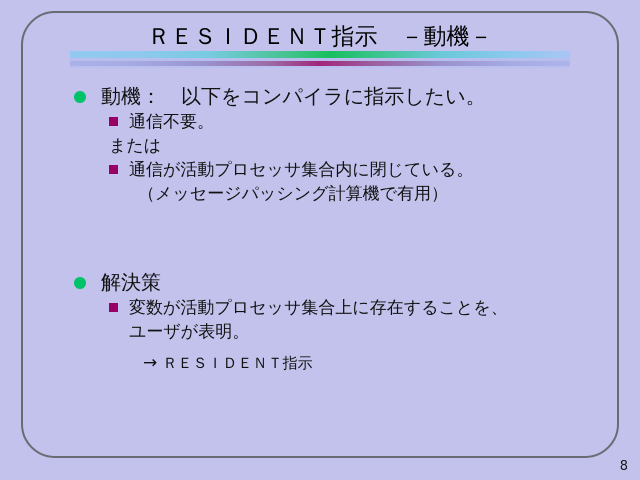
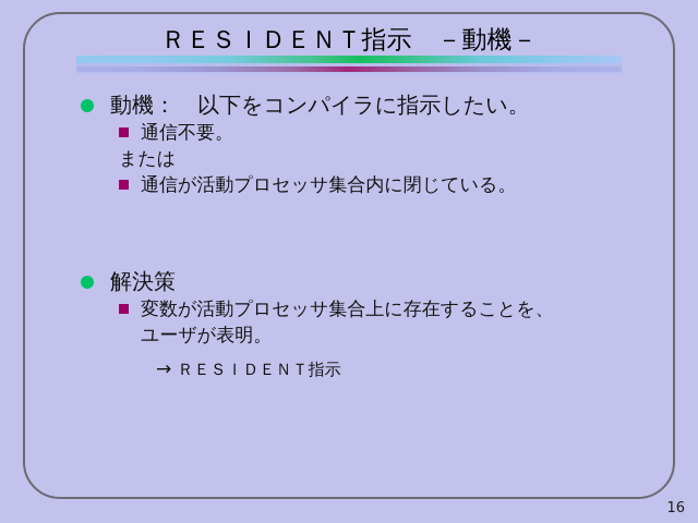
  ＲＥＳＩＤＥＮＴ指示 －動機－
  動機： 以下をコンパイラに指示したい。
  通信不要。
  または
  通信が活動プロセッサ集合内に閉じている。
- （メッセージパッシング計算機で有用）
  解決策
  変数が活動プロセッサ集合上に存在することを、
  ユーザが表明。
  → ＲＥＳＩＤＥＮＴ指示
- 8
+ 16
